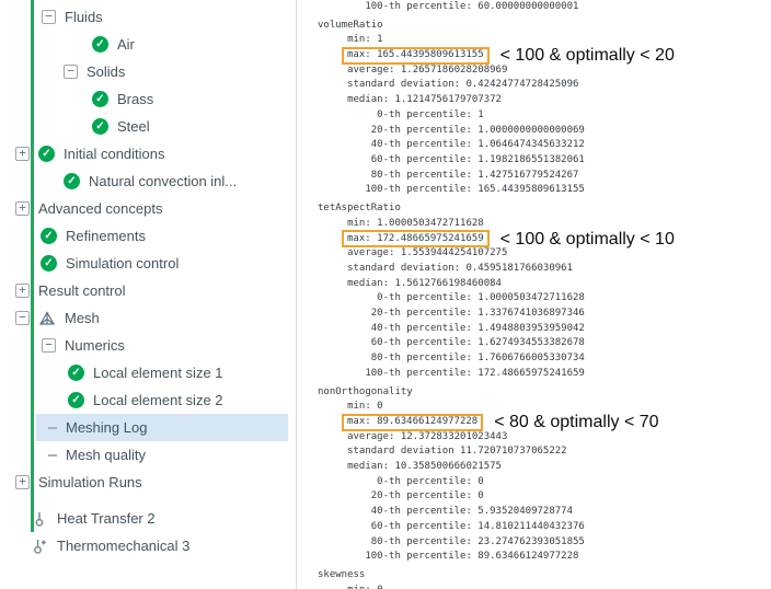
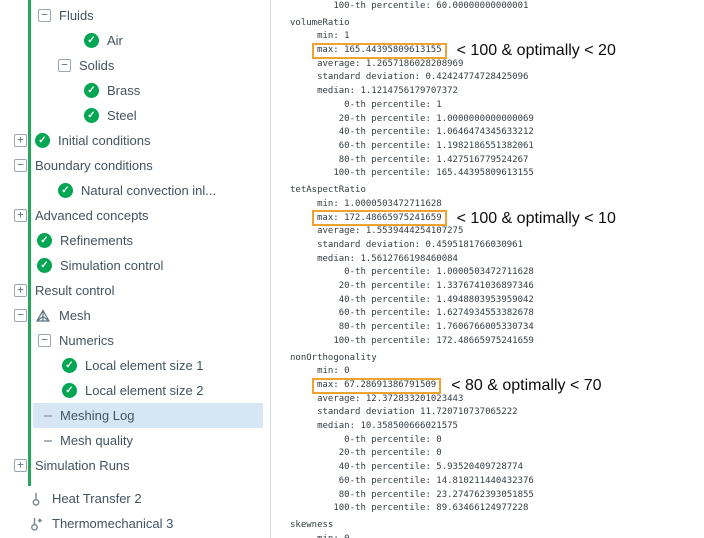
  Fluids
  Air
  Solids
  Brass
  Steel
  Initial conditions
+ Boundary conditions
  Natural convection inl...
  Advanced concepts
  Refinements
  Simulation control
  Result control
  Mesh
  Numerics
  Local element size 1
  Local element size 2
  Meshing Log
  Mesh quality
  Simulation Runs
  Heat Transfer 2
  Thermomechanical 3
  100-th percentile: 60.00000000000001
  volumeRatio
  min: 1
  max: 165.44395809613155
  < 100 & optimally < 20
  average: 1.2657186028208969
  standard deviation: 0.42424774728425096
  median: 1.1214756179707372
  0-th percentile: 1
  20-th percentile: 1.0000000000000069
  40-th percentile: 1.0646474345633212
  60-th percentile: 1.1982186551382061
  80-th percentile: 1.427516779524267
  100-th percentile: 165.44395809613155
  tetAspectRatio
  min: 1.0000503472711628
  max: 172.48665975241659
  < 100 & optimally < 10
  average: 1.5539444254107275
  standard deviation: 0.4595181766030961
  median: 1.5612766198460084
  0-th percentile: 1.0000503472711628
  20-th percentile: 1.3376741036897346
  40-th percentile: 1.4948803953959042
  60-th percentile: 1.6274934553382678
  80-th percentile: 1.7606766005330734
  100-th percentile: 172.48665975241659
  nonOrthogonality
  min: 0
- max: 89.63466124977228
+ max: 67.28691386791509
  < 80 & optimally < 70
  average: 12.372833201023443
  standard deviation 11.720710737065222
  median: 10.358500666021575
  0-th percentile: 0
  20-th percentile: 0
  40-th percentile: 5.93520409728774
  60-th percentile: 14.810211440432376
  80-th percentile: 23.274762393051855
  100-th percentile: 89.63466124977228
  skewness
